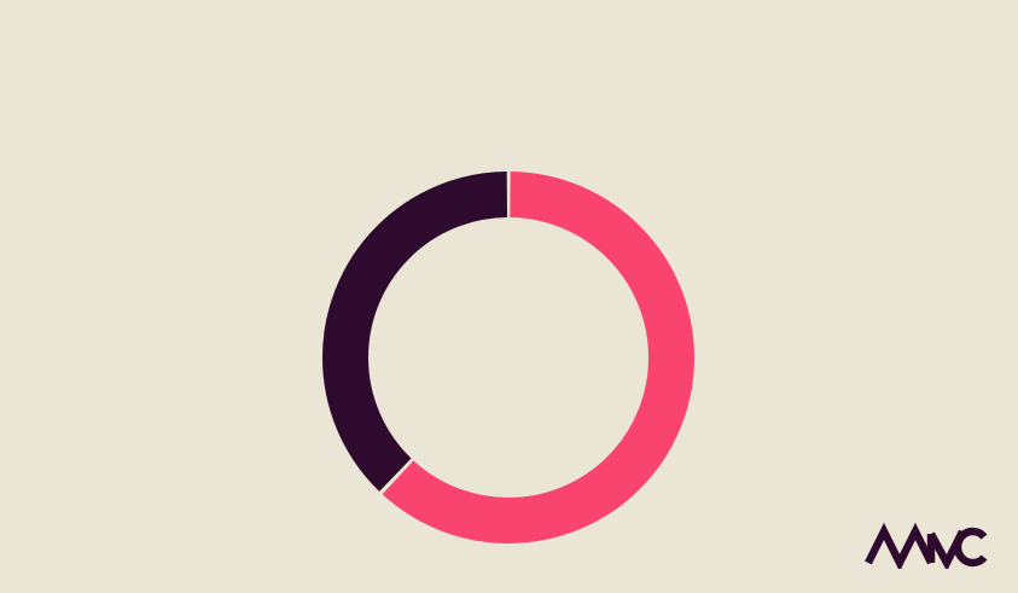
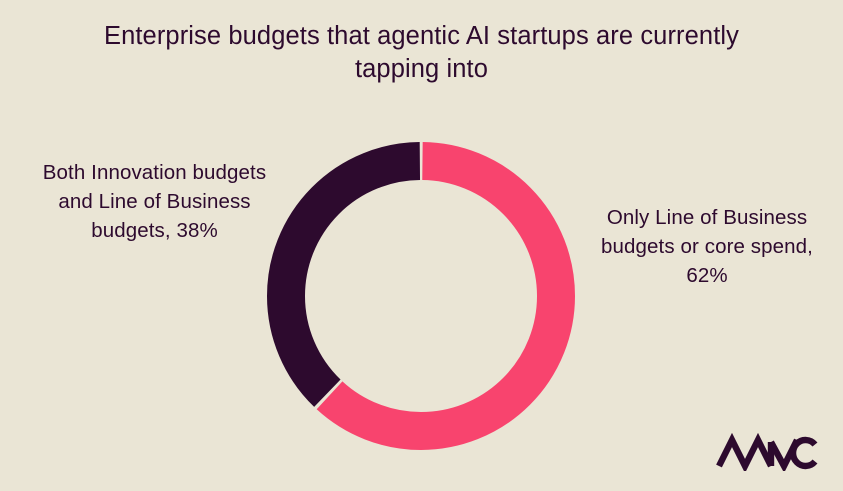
+ Enterprise budgets that agentic AI startups are currently tapping into
+ Both Innovation budgets and Line of Business budgets, 38%
+ Only Line of Business budgets or core spend, 62%
